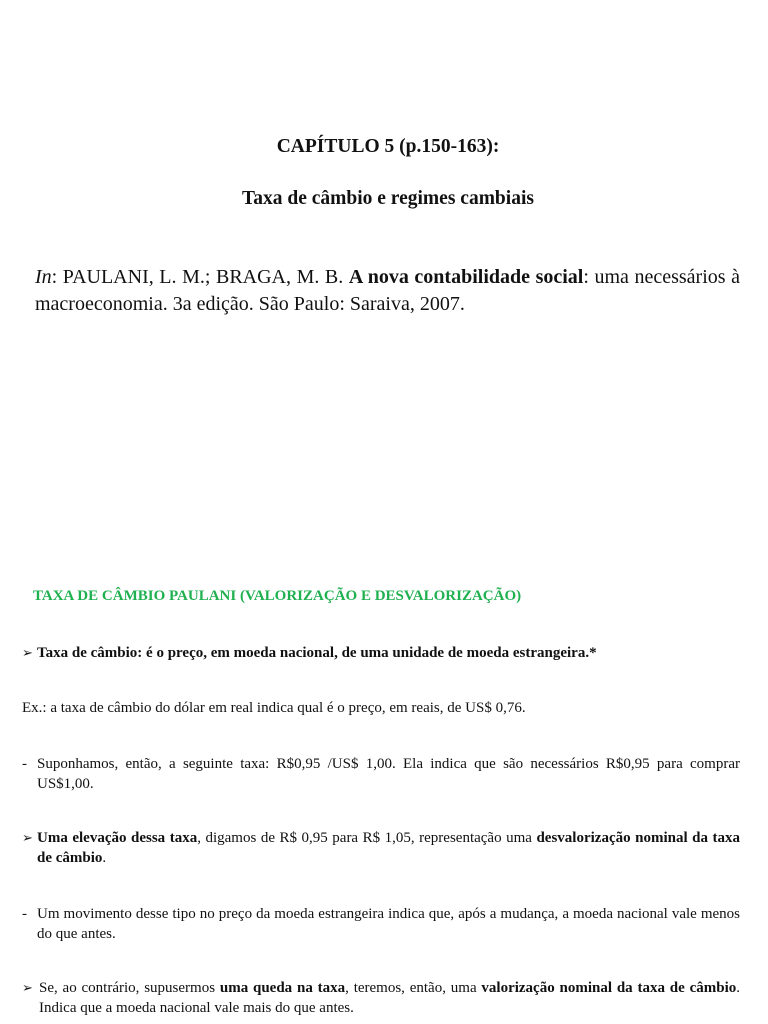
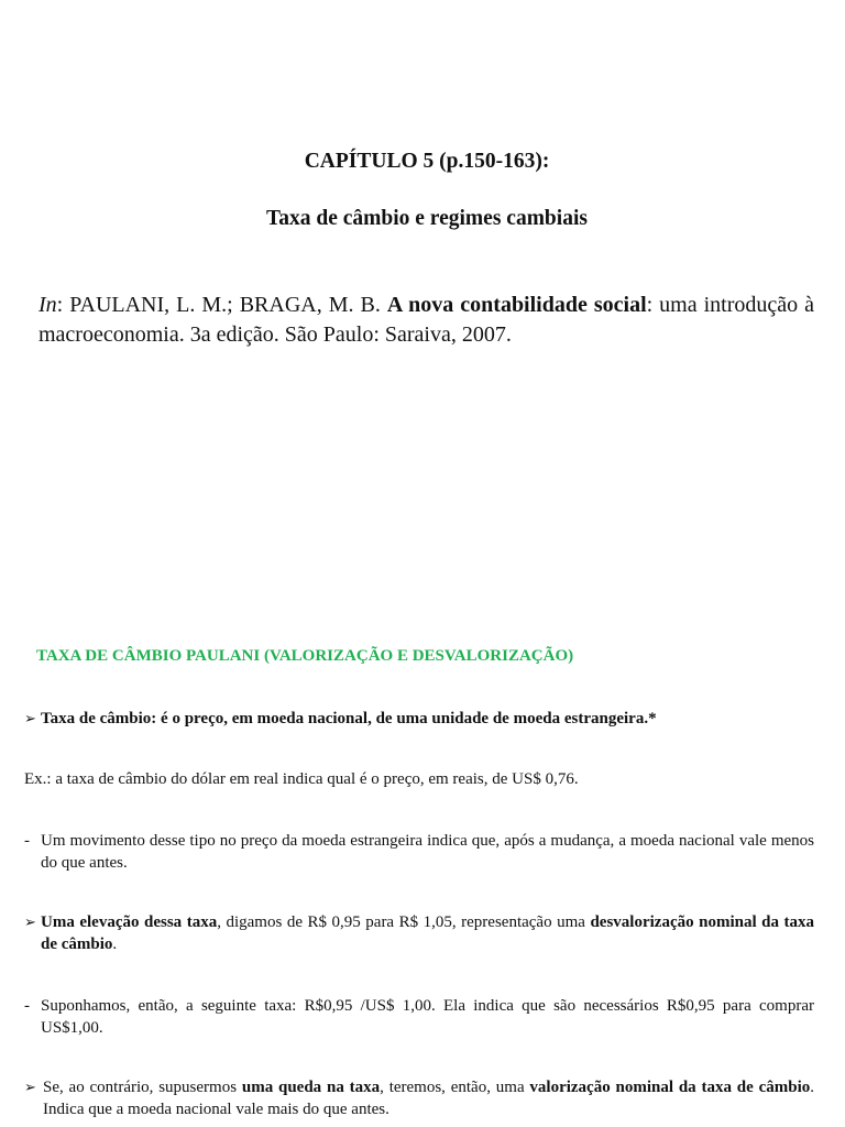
  CAPÍTULO 5 (p.150-163):
  Taxa de câmbio e regimes cambiais
- In: PAULANI, L. M.; BRAGA, M. B. A nova contabilidade social: uma necessários à macroeconomia. 3a edição. São Paulo: Saraiva, 2007.
+ In: PAULANI, L. M.; BRAGA, M. B. A nova contabilidade social: uma introdução à macroeconomia. 3a edição. São Paulo: Saraiva, 2007.
  TAXA DE CÂMBIO PAULANI (VALORIZAÇÃO E DESVALORIZAÇÃO)
  ➢
  Taxa de câmbio: é o preço, em moeda nacional, de uma unidade de moeda estrangeira.*
  Ex.: a taxa de câmbio do dólar em real indica qual é o preço, em reais, de US$ 0,76.
  -
- Suponhamos, então, a seguinte taxa: R$0,95 /US$ 1,00. Ela indica que são necessários R$0,95 para comprar US$1,00.
+ Um movimento desse tipo no preço da moeda estrangeira indica que, após a mudança, a moeda nacional vale menos do que antes.
  ➢
  Uma elevação dessa taxa, digamos de R$ 0,95 para R$ 1,05, representação uma desvalorização nominal da taxa de câmbio.
  -
- Um movimento desse tipo no preço da moeda estrangeira indica que, após a mudança, a moeda nacional vale menos do que antes.
+ Suponhamos, então, a seguinte taxa: R$0,95 /US$ 1,00. Ela indica que são necessários R$0,95 para comprar US$1,00.
  ➢
  Se, ao contrário, supusermos uma queda na taxa, teremos, então, uma valorização nominal da taxa de câmbio. Indica que a moeda nacional vale mais do que antes.
